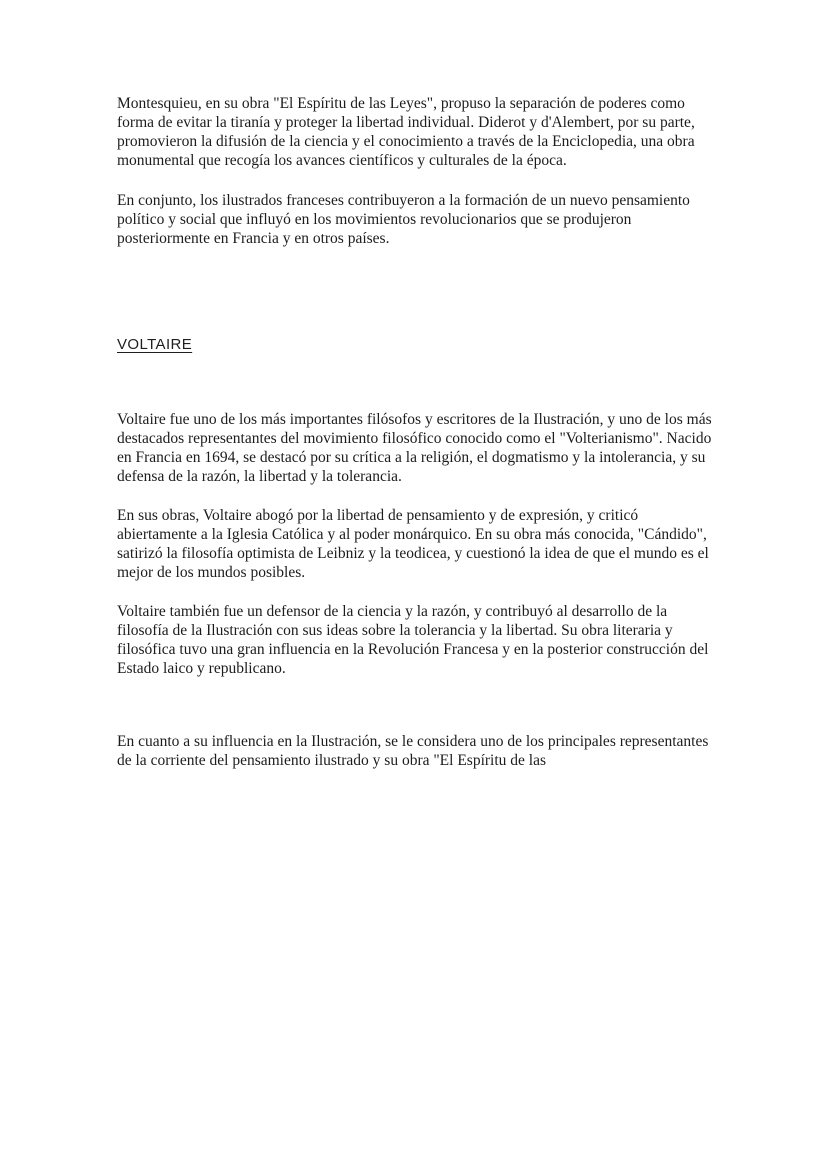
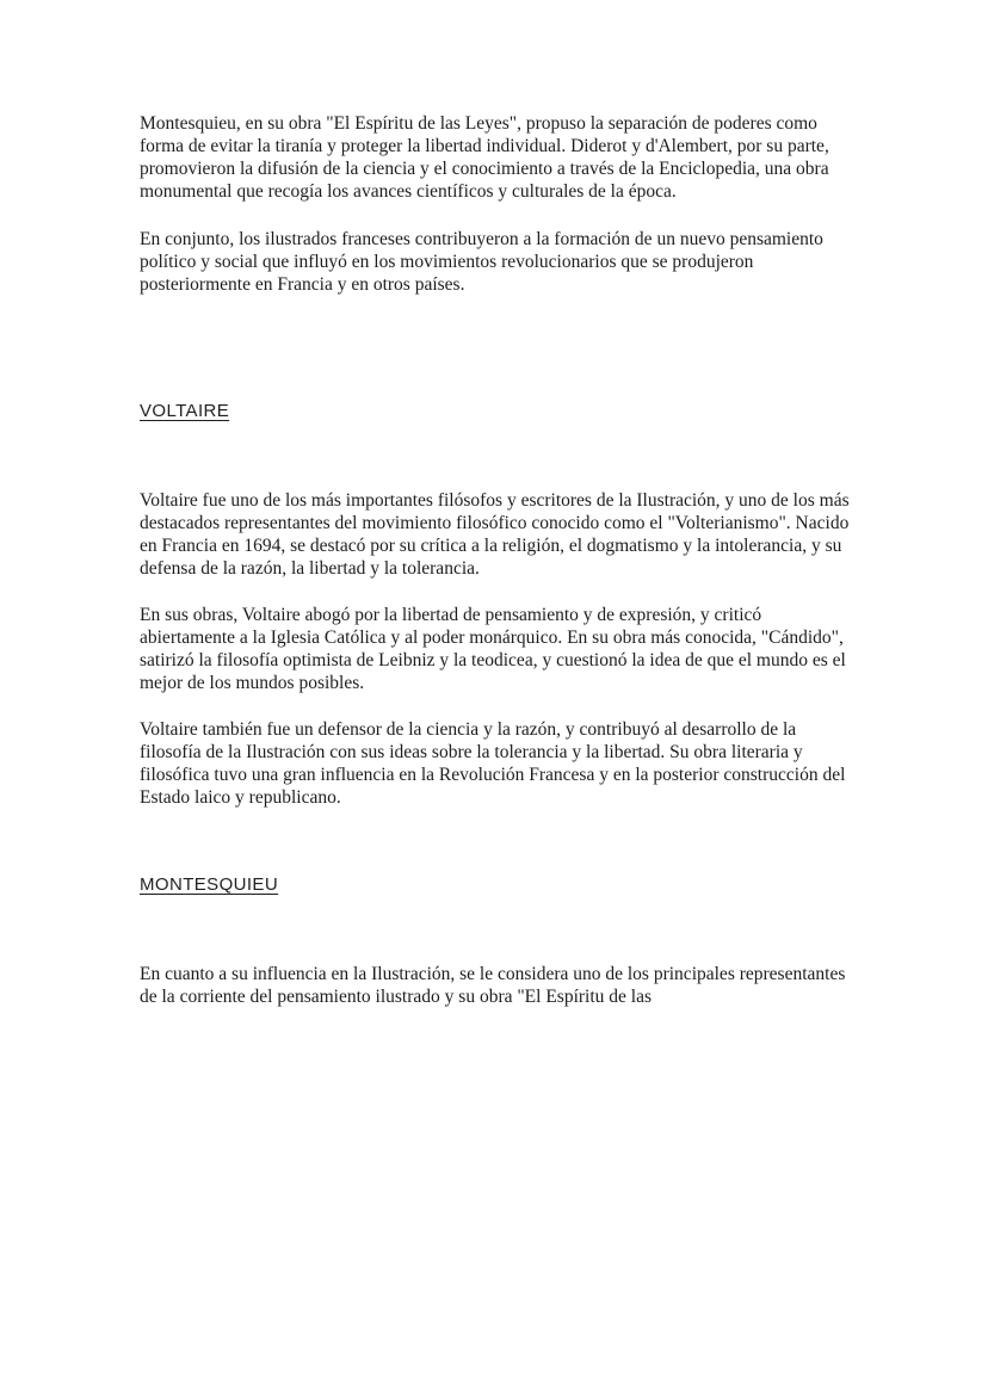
  Montesquieu, en su obra "El Espíritu de las Leyes", propuso la separación de poderes como forma de evitar la tiranía y proteger la libertad individual. Diderot y d'Alembert, por su parte, promovieron la difusión de la ciencia y el conocimiento a través de la Enciclopedia, una obra monumental que recogía los avances científicos y culturales de la época.
  En conjunto, los ilustrados franceses contribuyeron a la formación de un nuevo pensamiento político y social que influyó en los movimientos revolucionarios que se produjeron posteriormente en Francia y en otros países.
  VOLTAIRE
  Voltaire fue uno de los más importantes filósofos y escritores de la Ilustración, y uno de los más destacados representantes del movimiento filosófico conocido como el "Volterianismo". Nacido en Francia en 1694, se destacó por su crítica a la religión, el dogmatismo y la intolerancia, y su defensa de la razón, la libertad y la tolerancia.
  En sus obras, Voltaire abogó por la libertad de pensamiento y de expresión, y criticó abiertamente a la Iglesia Católica y al poder monárquico. En su obra más conocida, "Cándido", satirizó la filosofía optimista de Leibniz y la teodicea, y cuestionó la idea de que el mundo es el mejor de los mundos posibles.
  Voltaire también fue un defensor de la ciencia y la razón, y contribuyó al desarrollo de la filosofía de la Ilustración con sus ideas sobre la tolerancia y la libertad. Su obra literaria y filosófica tuvo una gran influencia en la Revolución Francesa y en la posterior construcción del Estado laico y republicano.
+ MONTESQUIEU
  En cuanto a su influencia en la Ilustración, se le considera uno de los principales representantes de la corriente del pensamiento ilustrado y su obra "El Espíritu de las
